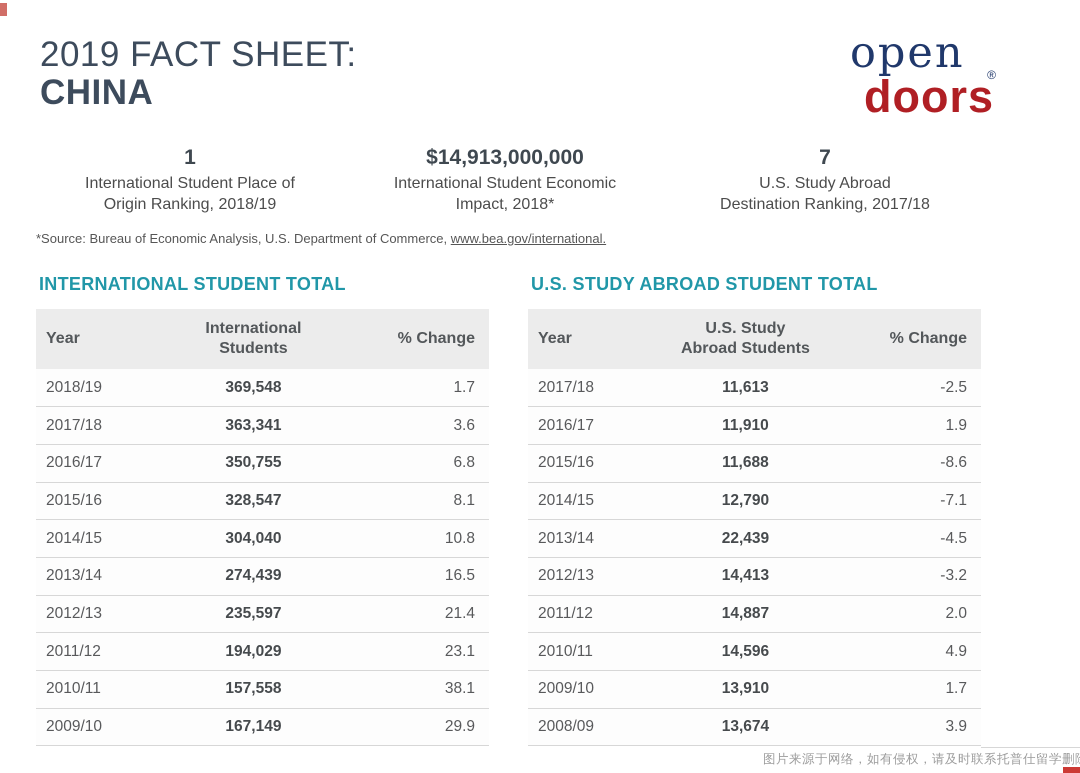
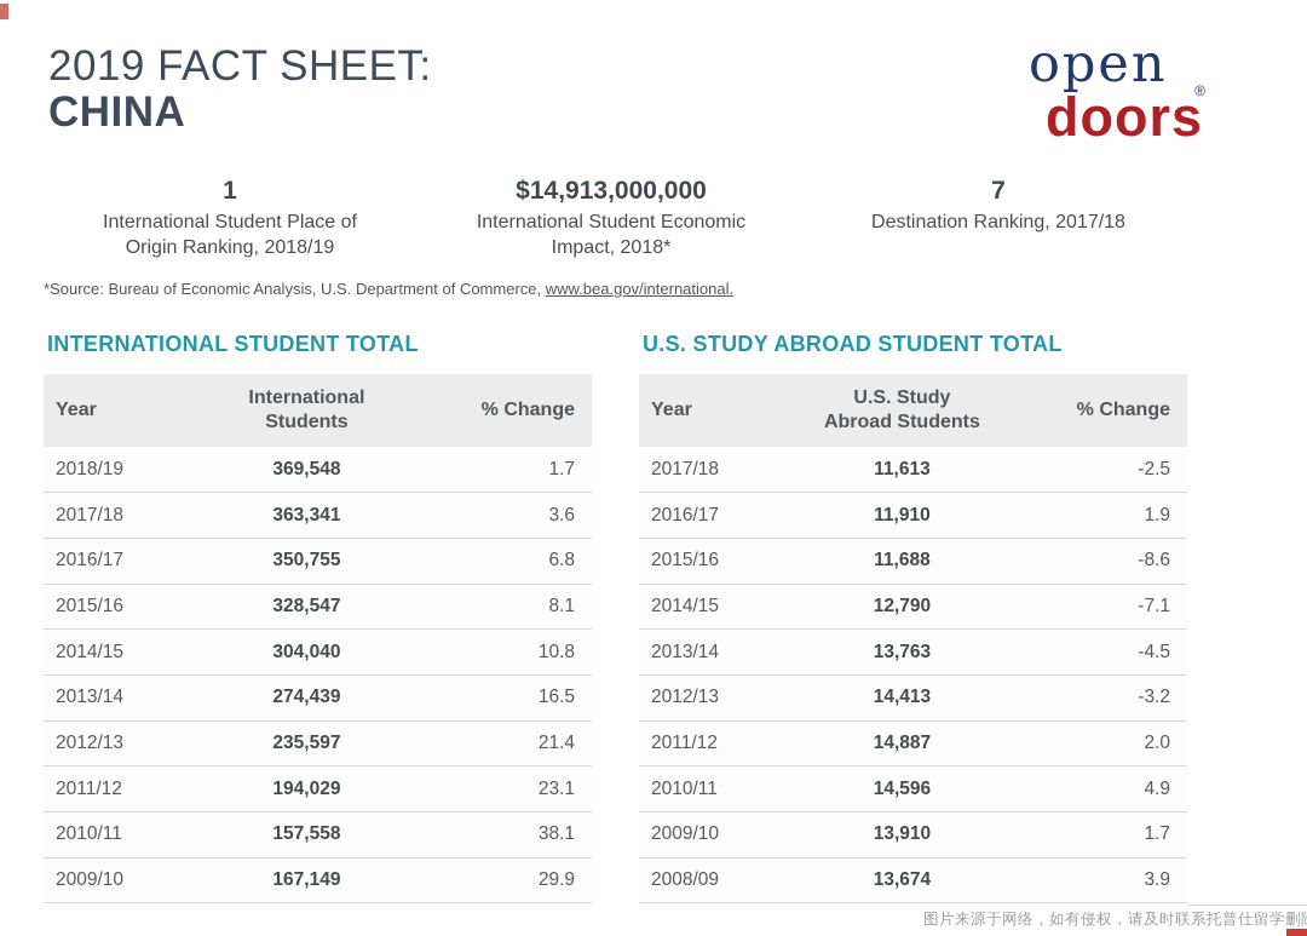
  2019 FACT SHEET:
  CHINA
  open
  ®
  doors
  1
  International Student Place of
  Origin Ranking, 2018/19
  $14,913,000,000
  International Student Economic
  Impact, 2018*
  7
- U.S. Study Abroad
  Destination Ranking, 2017/18
  *Source: Bureau of Economic Analysis, U.S. Department of Commerce, www.bea.gov/international.
  INTERNATIONAL STUDENT TOTAL
  Year	International Students	% Change
  2018/19	369,548	1.7
  2017/18	363,341	3.6
  2016/17	350,755	6.8
  2015/16	328,547	8.1
  2014/15	304,040	10.8
  2013/14	274,439	16.5
  2012/13	235,597	21.4
  2011/12	194,029	23.1
  2010/11	157,558	38.1
  2009/10	167,149	29.9
  U.S. STUDY ABROAD STUDENT TOTAL
  Year	U.S. Study Abroad Students	% Change
  2017/18	11,613	-2.5
  2016/17	11,910	1.9
  2015/16	11,688	-8.6
  2014/15	12,790	-7.1
- 2013/14	22,439	-4.5
+ 2013/14	13,763	-4.5
  2012/13	14,413	-3.2
  2011/12	14,887	2.0
  2010/11	14,596	4.9
  2009/10	13,910	1.7
  2008/09	13,674	3.9
  图片来源于网络，如有侵权，请及时联系托普仕留学删
